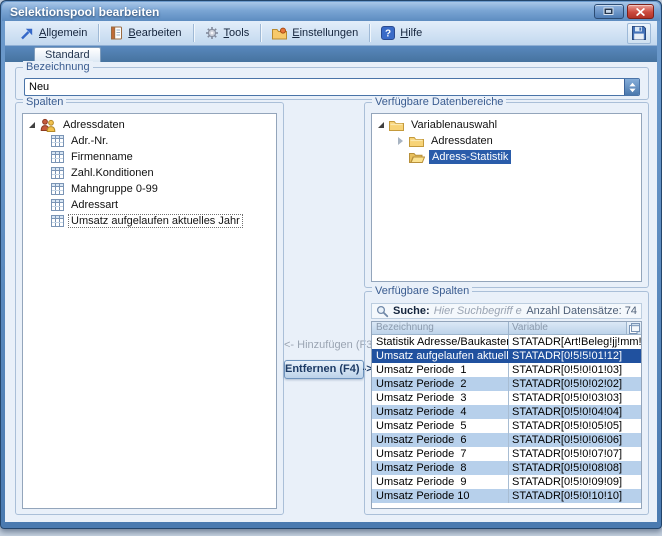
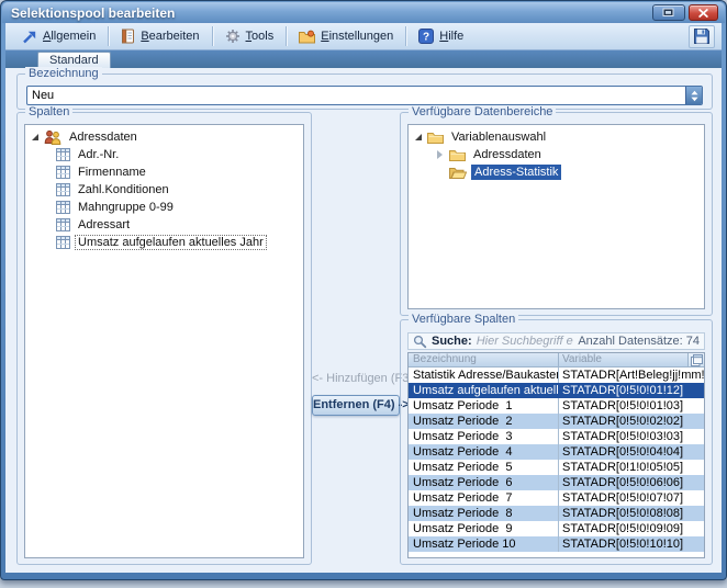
  Selektionspool bearbeiten
  Allgemein
  Bearbeiten
  Tools
  Einstellungen
  ?
  Hilfe
  Standard
  Bezeichnung
  Neu
  Spalten
  Adressdaten
  Adr.-Nr.
  Firmenname
  Zahl.Konditionen
  Mahngruppe 0-99
  Adressart
  Umsatz aufgelaufen aktuelles Jahr
  <- Hinzufügen (F
  Entfernen (F4) -
  Verfügbare Datenbereiche
  Variablenauswahl
  Adressdaten
  Adress-Statistik
  Verfügbare Spalten
  Suche:
  Hier Suchbegriff e
  Anzahl Datensätze: 74
  Bezeichnung
  Variable
  Statistik Adresse/Baukaste
  STATADR[Art!Beleg!jj!mm!
  Umsatz aufgelaufen aktuell
- STATADR[0!5!5!01!12]
+ STATADR[0!5!0!01!12]
  Umsatz Periode 1
  STATADR[0!5!0!01!03]
  Umsatz Periode 2
  STATADR[0!5!0!02!02]
  Umsatz Periode 3
  STATADR[0!5!0!03!03]
  Umsatz Periode 4
  STATADR[0!5!0!04!04]
  Umsatz Periode 5
- STATADR[0!5!0!05!05]
+ STATADR[0!1!0!05!05]
  Umsatz Periode 6
  STATADR[0!5!0!06!06]
  Umsatz Periode 7
  STATADR[0!5!0!07!07]
  Umsatz Periode 8
  STATADR[0!5!0!08!08]
  Umsatz Periode 9
  STATADR[0!5!0!09!09]
  Umsatz Periode 10
  STATADR[0!5!0!10!10]
